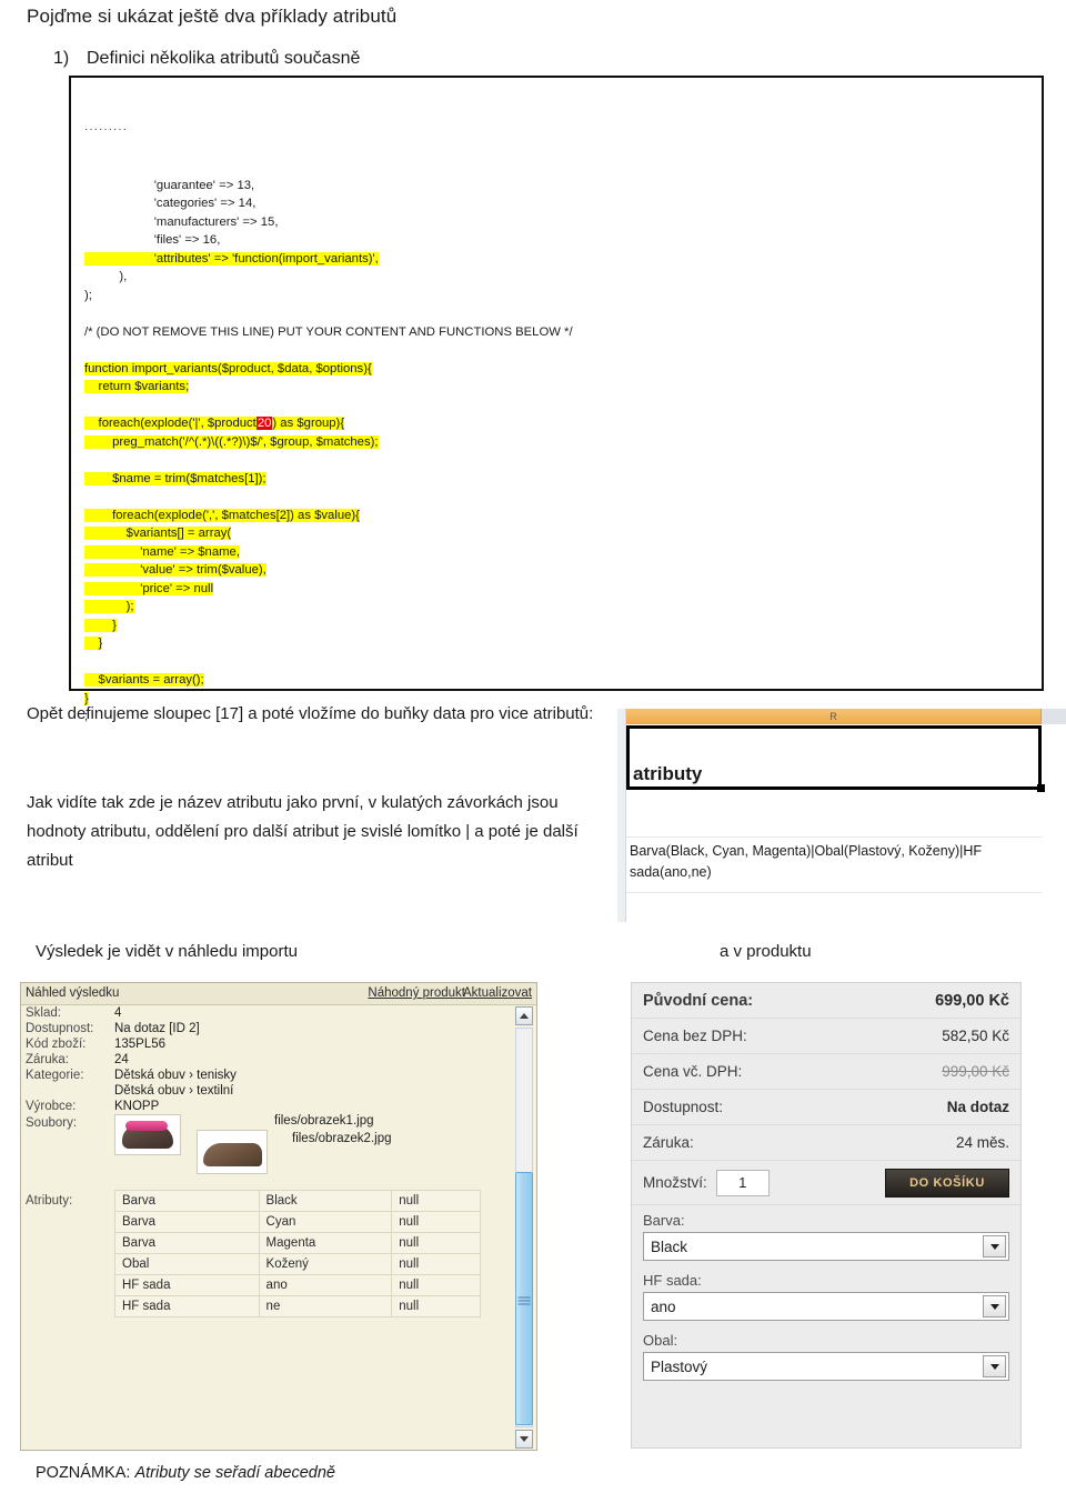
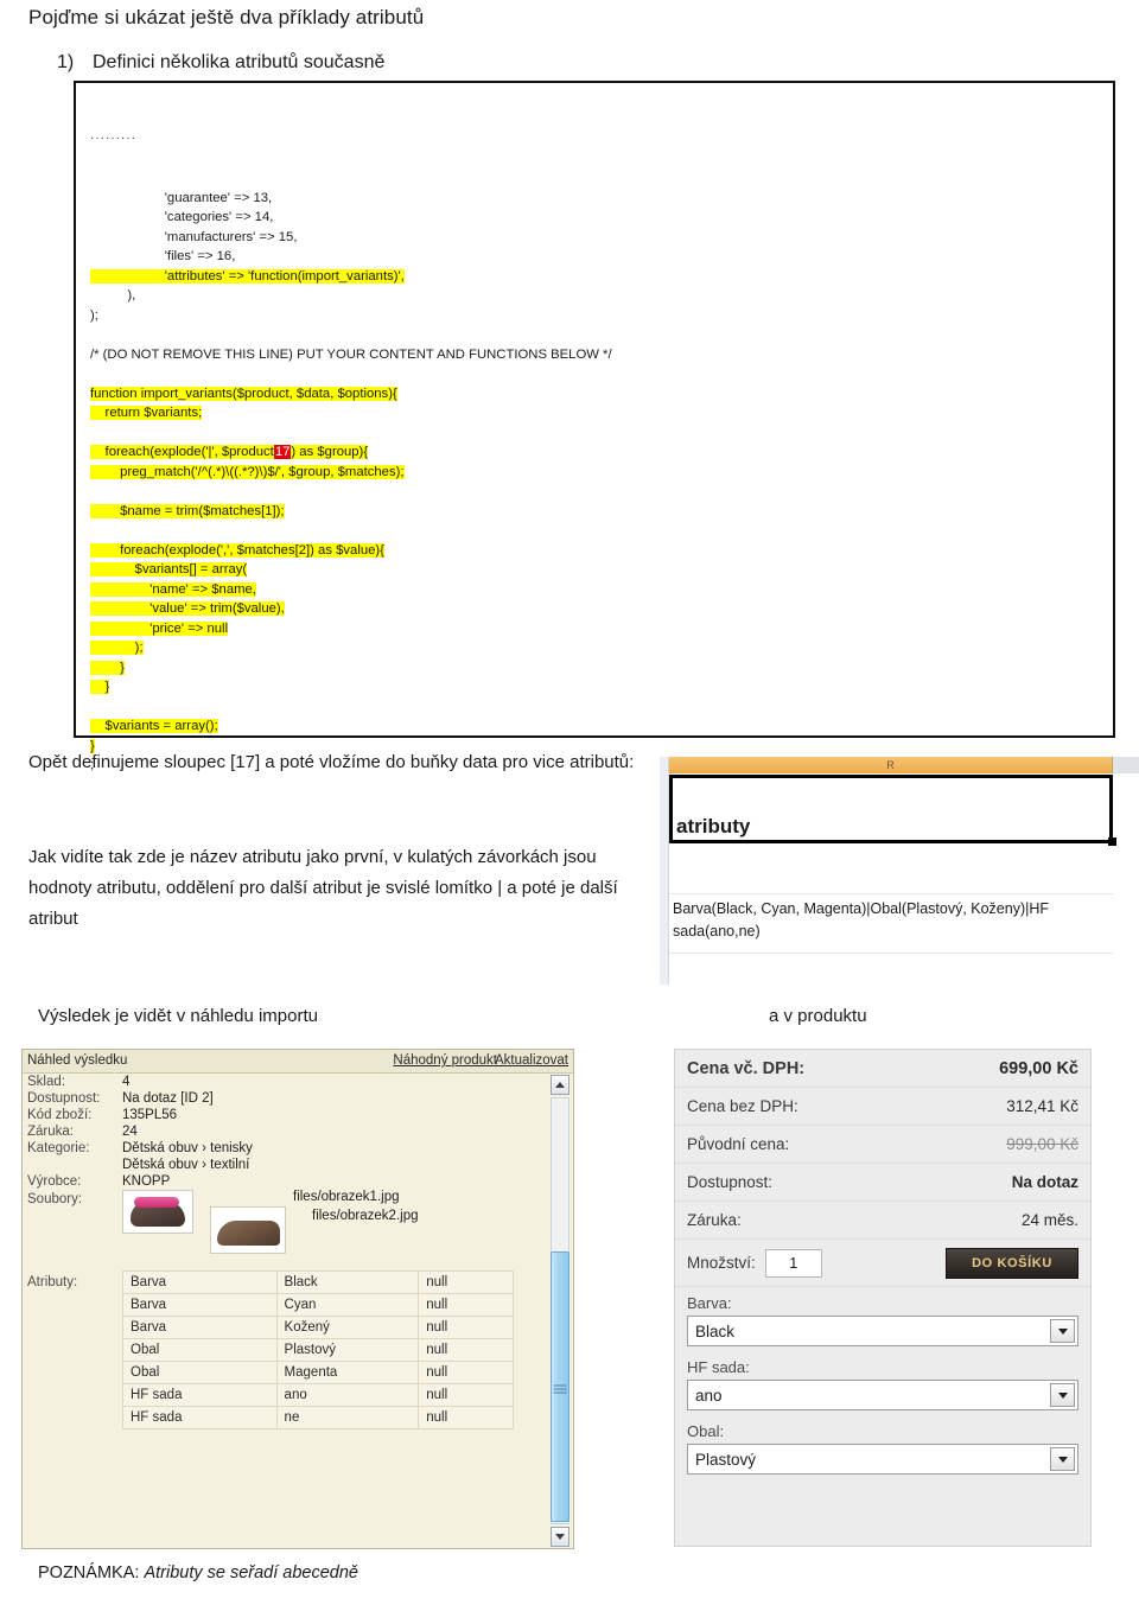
  Pojďme si ukázat ještě dva příklady atributů
  1) Definici několika atributů současně
  ·········
  'guarantee' => 13,
  'categories' => 14,
  'manufacturers' => 15,
  'files' => 16,
  'attributes' => 'function(import_variants)',
  ),
  );
  /* (DO NOT REMOVE THIS LINE) PUT YOUR CONTENT AND FUNCTIONS BELOW */
  function import_variants($product, $data, $options){
  return $variants;
- foreach(explode('|', $product20) as $group){
+ foreach(explode('|', $product17) as $group){
  preg_match('/^(.*)\((.*?)\)$/', $group, $matches);
  $name = trim($matches[1]);
  foreach(explode(',', $matches[2]) as $value){
  $variants[] = array(
  'name' => $name,
  'value' => trim($value),
  'price' => null
  );
  }
  }
  $variants = array();
  }
  ;
  Opět definujeme sloupec [17] a poté vložíme do buňky data pro vice atributů:
  Jak vidíte tak zde je název atributu jako první, v kulatých závorkách jsou hodnoty atributu, oddělení pro další atribut je svislé lomítko | a poté je další atribut
  R
  atributy
  Barva(Black, Cyan, Magenta)|Obal(Plastový, Koženy)|HF sada(ano,ne)
  Výsledek je vidět v náhledu importu
  a v produktu
  Náhled výsledku
  Náhodný produkt
  Aktualizovat
  Sklad:
  4
  Dostupnost:
  Na dotaz [ID 2]
  Kód zboží:
  135PL56
  Záruka:
  24
  Kategorie:
  Dětská obuv › tenisky
  Dětská obuv › textilní
  Výrobce:
  KNOPP
  Soubory:
  files/obrazek1.jpg
  files/obrazek2.jpg
  Atributy:
  Barva	Black	null
  Barva	Cyan	null
- Barva	Magenta	null
+ Barva	Kožený	null
+ Obal	Plastový	null
- Obal	Kožený	null
+ Obal	Magenta	null
  HF sada	ano	null
  HF sada	ne	null
- Původní cena:
+ Cena vč. DPH:
  699,00 Kč
  Cena bez DPH:
- 582,50 Kč
+ 312,41 Kč
- Cena vč. DPH:
+ Původní cena:
  999,00 Kč
  Dostupnost:
  Na dotaz
  Záruka:
  24 měs.
  Množství:
  1
  DO KOŠÍKU
  Barva:
  Black
  HF sada:
  ano
  Obal:
  Plastový
  POZNÁMKA: Atributy se seřadí abecedně
